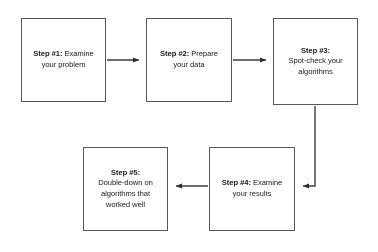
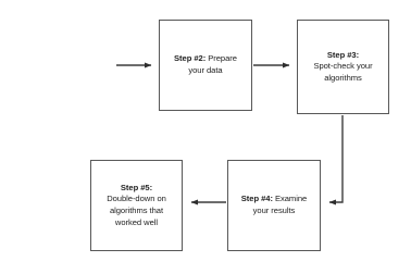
- Step #1: Examine
- your problem
  Step #2: Prepare
  your data
  Step #3:
  Spot-check your
  algorithms
  Step #4: Examine
  your results
  Step #5:
  Double-down on
  algorithms that
  worked well
